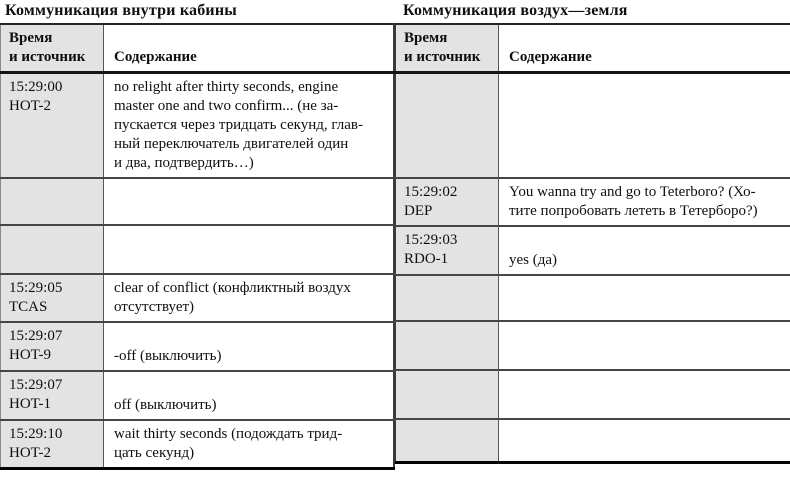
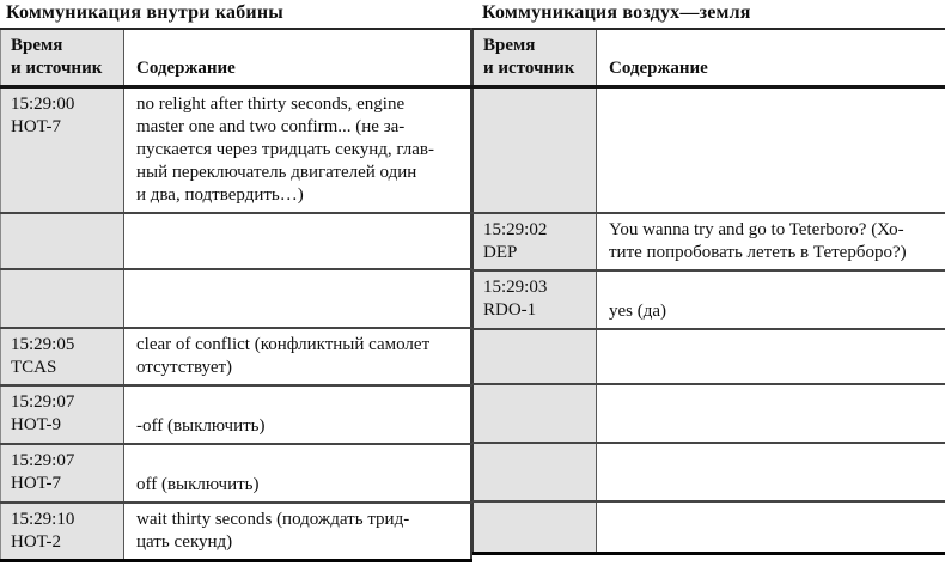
  Коммуникация внутри кабины
  Коммуникация воздух—земля
  Время и источник	Содержание
- 15:29:00 HOT-2	no relight after thirty seconds, engine master one and two confirm... (не за- пускается через тридцать секунд, глав- ный переключатель двигателей один и два, подтвердить…)
+ 15:29:00 HOT-7	no relight after thirty seconds, engine master one and two confirm... (не за- пускается через тридцать секунд, глав- ный переключатель двигателей один и два, подтвердить…)
- 15:29:05 TCAS	clear of conflict (конфликтный воздух отсутствует)
+ 15:29:05 TCAS	clear of conflict (конфликтный самолет отсутствует)
  15:29:07 HOT-9	-off (выключить)
- 15:29:07 HOT-1	off (выключить)
+ 15:29:07 HOT-7	off (выключить)
  15:29:10 HOT-2	wait thirty seconds (подождать трид- цать секунд)
  Время и источник	Содержание
  15:29:02 DEP	You wanna try and go to Teterboro? (Хо- тите попробовать лететь в Тетерборо?)
  15:29:03 RDO-1	yes (да)
